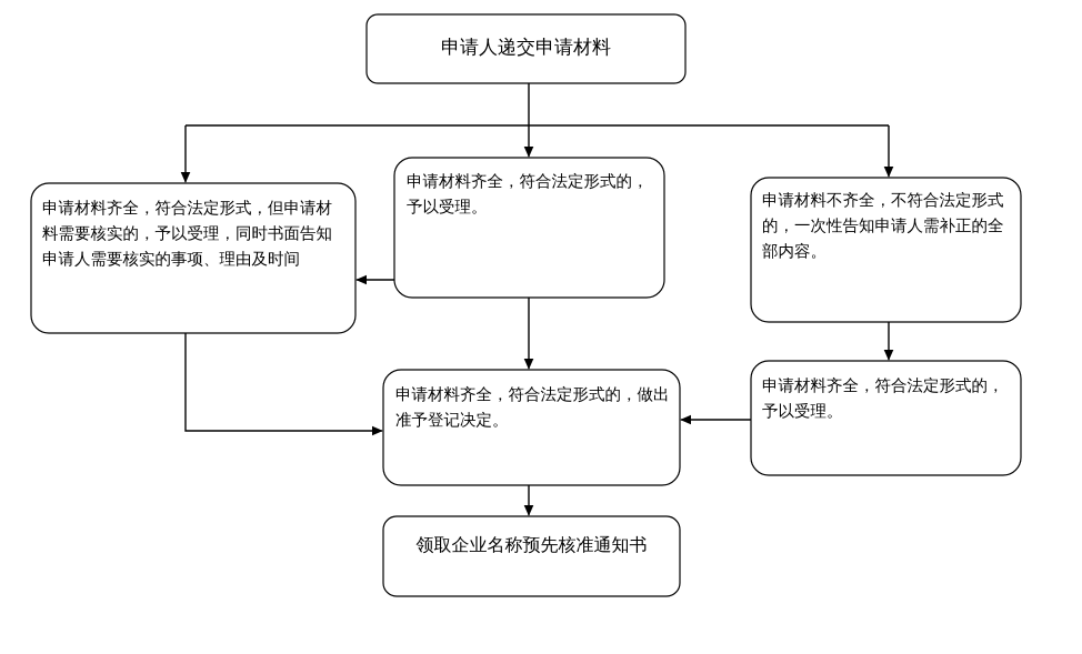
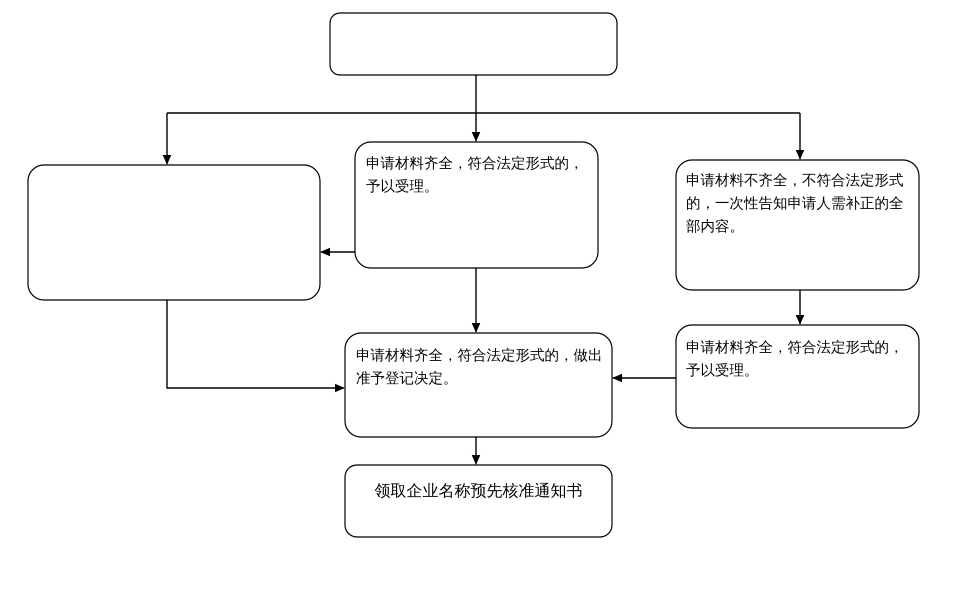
- 申请人递交申请材料
- 申请材料齐全，符合法定形式，但申请材料需要核实的，予以受理，同时书面告知申请人需要核实的事项、理由及时间
  申请材料齐全，符合法定形式的，予以受理。
  申请材料不齐全，不符合法定形式的，一次性告知申请人需补正的全部内容。
  申请材料齐全，符合法定形式的，做出准予登记决定。
  申请材料齐全，符合法定形式的，予以受理。
  领取企业名称预先核准通知书
